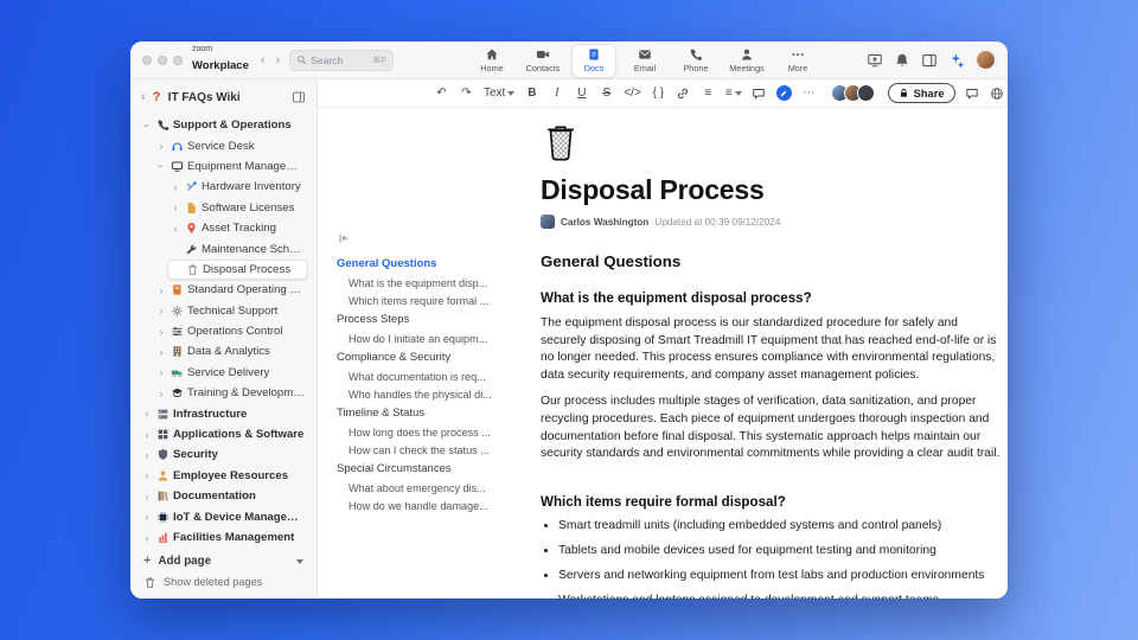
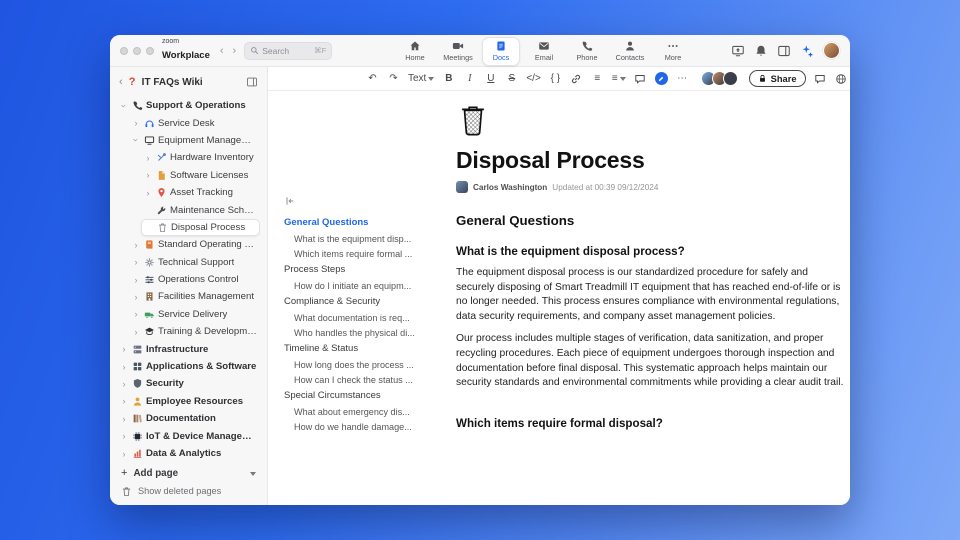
  Workplace
  ‹
  ›
  Search
  ⌘F
  Home
- Contacts
+ Meetings
  Docs
  Email
  Phone
- Meetings
+ Contacts
  More
  ‹
  ?
  IT FAQs Wiki
  Support & Operations
  ›
  Service Desk
  Equipment Manageme
  ›
  Hardware Inventory
  ›
  Software Licenses
  ›
  Asset Tracking
  Maintenance Sched
  Disposal Process
  ›
  Standard Operating Pro
  ›
  Technical Support
  ›
  Operations Control
  ›
- Data & Analytics
+ Facilities Management
  ›
  Service Delivery
  ›
  Training & Developmen
  ›
  Infrastructure
  ›
  Applications & Software
  ›
  Security
  ›
  Employee Resources
  ›
  Documentation
  ›
  IoT & Device Manageme
  ›
- Facilities Management
+ Data & Analytics
  +
  Add page
  Show deleted pages
  ↶
  ↷
  Text
  B
  I
  U
  S
  </>
  { }
  ≡
  ≡
  ⋯
  Share
  General Questions
  What is the equipment disp...
  Which items require formal ...
  Process Steps
  How do I initiate an equipm...
  Compliance & Security
  What documentation is req...
  Who handles the physical di...
  Timeline & Status
  How long does the process ...
  How can I check the status ...
  Special Circumstances
  What about emergency dis...
  How do we handle damage...
  Disposal Process
  Carlos Washington
  Updated at 00:39 09/12/2024
  General Questions
  What is the equipment disposal process?
  The equipment disposal process is our standardized procedure for safely and securely disposing of Smart Treadmill IT equipment that has reached end-of-life or is no longer needed. This process ensures compliance with environmental regulations, data security requirements, and company asset management policies.
  Our process includes multiple stages of verification, data sanitization, and proper recycling procedures. Each piece of equipment undergoes thorough inspection and documentation before final disposal. This systematic approach helps maintain our security standards and environmental commitments while providing a clear audit trail.
  Which items require formal disposal?
- Smart treadmill units (including embedded systems and control panels)
- Tablets and mobile devices used for equipment testing and monitoring
- Servers and networking equipment from test labs and production environments
